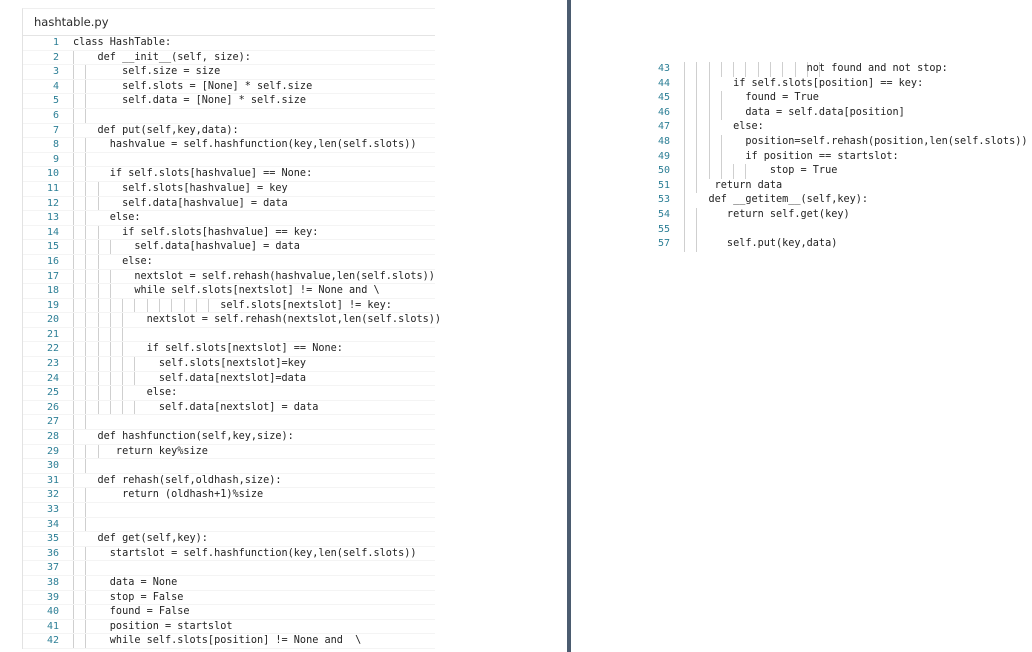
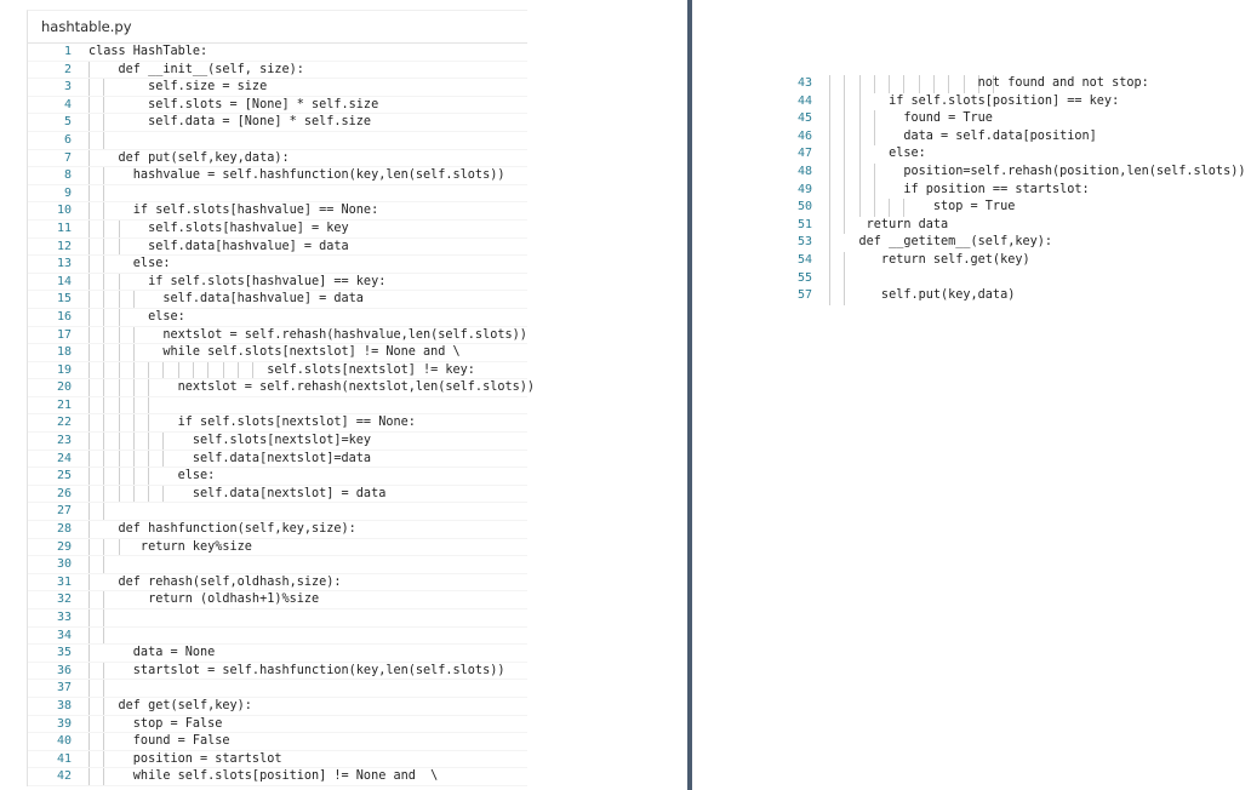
  hashtable.py
  1 class HashTable:
  2 def __init__(self, size):
  3 self.size = size
  4 self.slots = [None] * self.size
  5 self.data = [None] * self.size
  6
  7 def put(self,key,data):
  8 hashvalue = self.hashfunction(key,len(self.slots))
  9
  10 if self.slots[hashvalue] == None:
  11 self.slots[hashvalue] = key
  12 self.data[hashvalue] = data
  13 else:
  14 if self.slots[hashvalue] == key:
  15 self.data[hashvalue] = data
  16 else:
  17 nextslot = self.rehash(hashvalue,len(self.slots))
  18 while self.slots[nextslot] != None and \
  19 self.slots[nextslot] != key:
  20 nextslot = self.rehash(nextslot,len(self.slots))
  21
  22 if self.slots[nextslot] == None:
  23 self.slots[nextslot]=key
  24 self.data[nextslot]=data
  25 else:
  26 self.data[nextslot] = data
  27
  28 def hashfunction(self,key,size):
  29 return key%size
  30
  31 def rehash(self,oldhash,size):
  32 return (oldhash+1)%size
  33
  34
- 35 def get(self,key):
+ 35 data = None
  36 startslot = self.hashfunction(key,len(self.slots))
  37
- 38 data = None
+ 38 def get(self,key):
  39 stop = False
  40 found = False
  41 position = startslot
  42 while self.slots[position] != None and \
  43 not found and not stop:
  44 if self.slots[position] == key:
  45 found = True
  46 data = self.data[position]
  47 else:
  48 position=self.rehash(position,len(self.slots))
  49 if position == startslot:
  50 stop = True
  51 return data
  53 def __getitem__(self,key):
  54 return self.get(key)
  55
  57 self.put(key,data)
